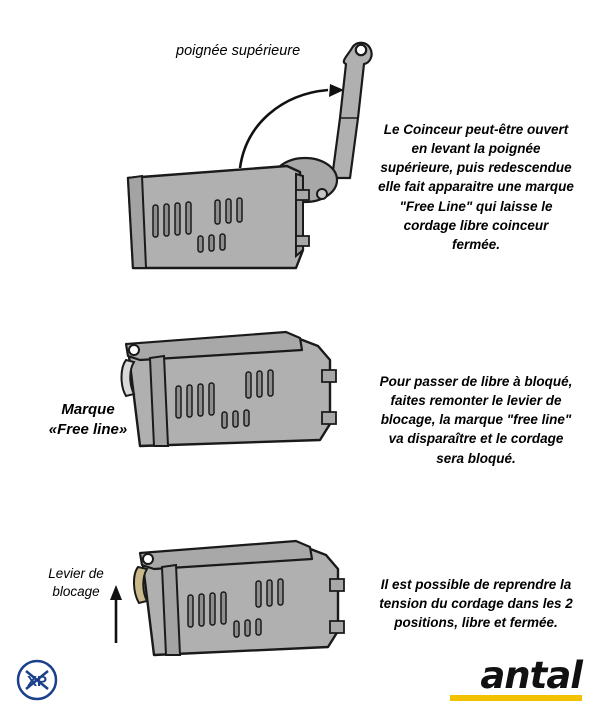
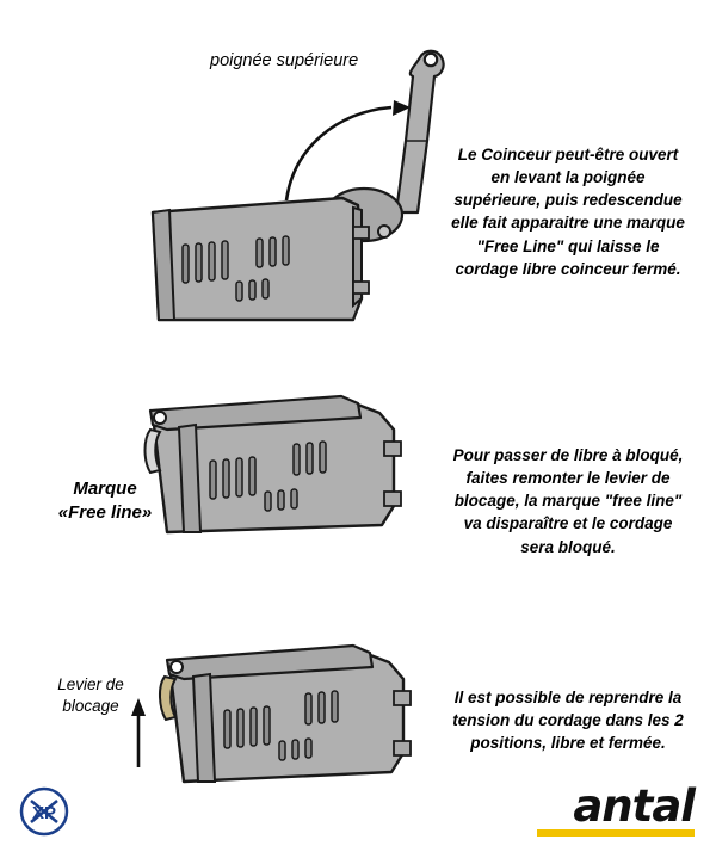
  poignée supérieure
- Le Coinceur peut-être ouvert en levant la poignée supérieure, puis redescendue elle fait apparaitre une marque "Free Line" qui laisse le cordage libre coinceur fermée.
+ Le Coinceur peut-être ouvert en levant la poignée supérieure, puis redescendue elle fait apparaitre une marque "Free Line" qui laisse le cordage libre coinceur fermé.
  Marque
  «Free line»
  Pour passer de libre à bloqué, faites remonter le levier de blocage, la marque "free line" va disparaître et le cordage sera bloqué.
  Levier de
  blocage
  Il est possible de reprendre la tension du cordage dans les 2 positions, libre et fermée.
  XP
  antal
